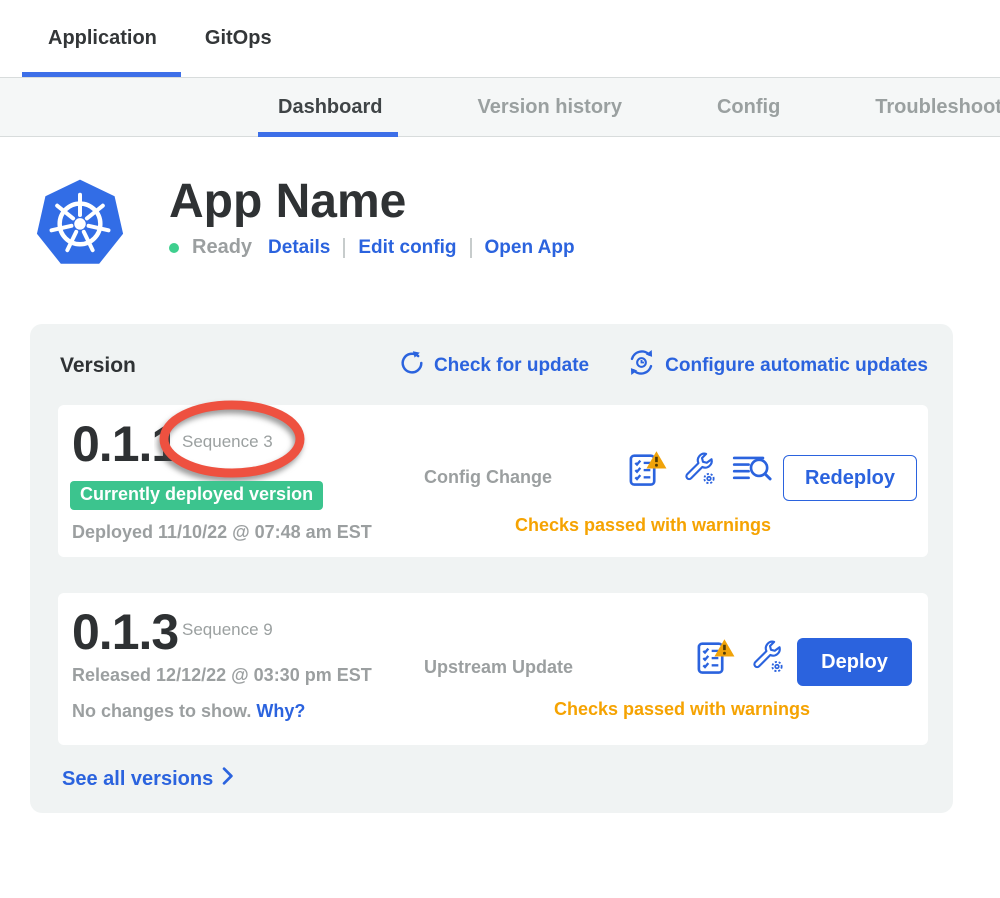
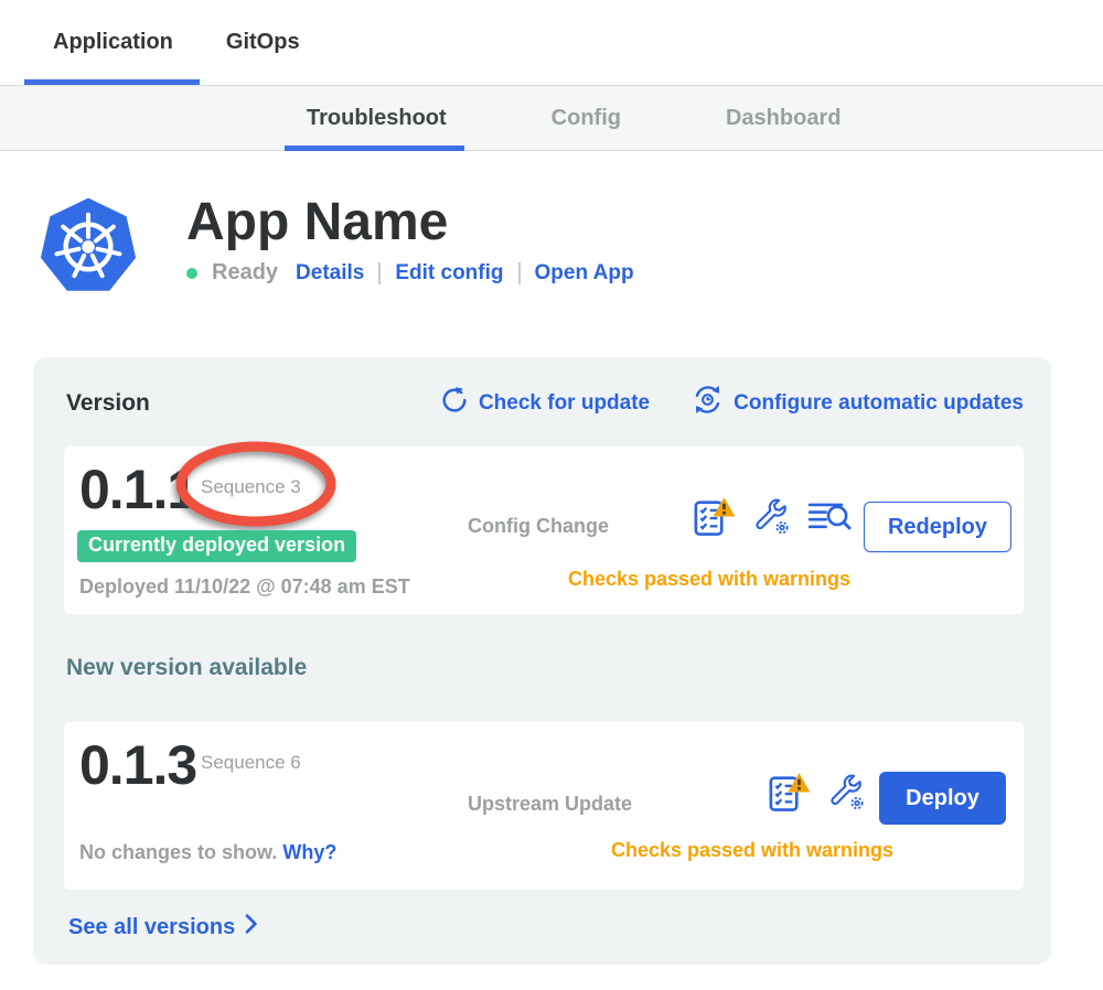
  Application
  GitOps
- Dashboard
+ Troubleshoot
- Version history
  Config
- Troubleshoot
+ Dashboard
  App Name
  Ready
  Details
  Edit config
  Open App
  Version
  Check for update
  Configure automatic updates
  0.1.
  Sequence 3
  Currently deployed version
  Deployed 11/10/22 @ 07:48 am EST
  Config Change
  Redeploy
  Checks passed with warnings
+ New version available
  0.1.3
- Sequence 9
+ Sequence 6
- Released 12/12/22 @ 03:30 pm EST
  No changes to show. Why?
  Upstream Update
  Deploy
  Checks passed with warnings
  See all versions
